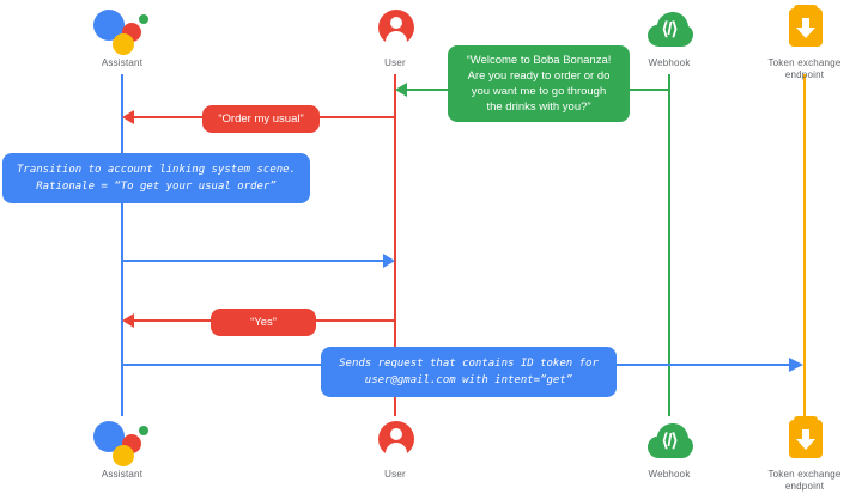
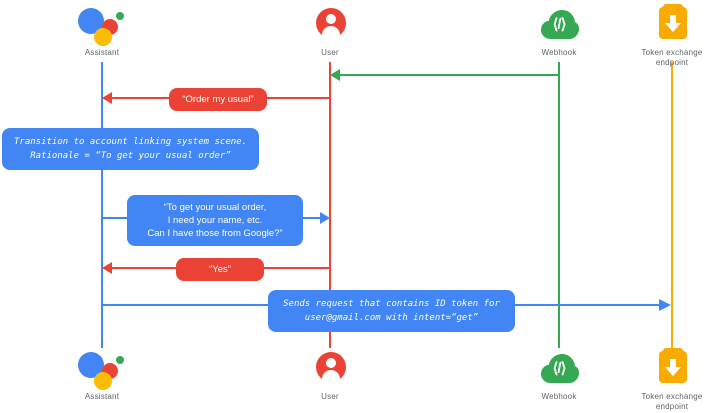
  Assistant
  User
  ⟨/⟩
  Webhook
  Token exchange
  endpoint
  Assistant
  User
  ⟨/⟩
  Webhook
  Token exchange
  endpoint
- “Welcome to Boba Bonanza!
- Are you ready to order or do
- you want me to go through
- the drinks with you?”
  “Order my usual”
  Transition to account linking system scene.
  Rationale = “To get your usual order”
+ “To get your usual order,
+ I need your name, etc.
+ Can I have those from Google?”
  “Yes”
  Sends request that contains ID token for
  user@gmail.com with intent=“get”
